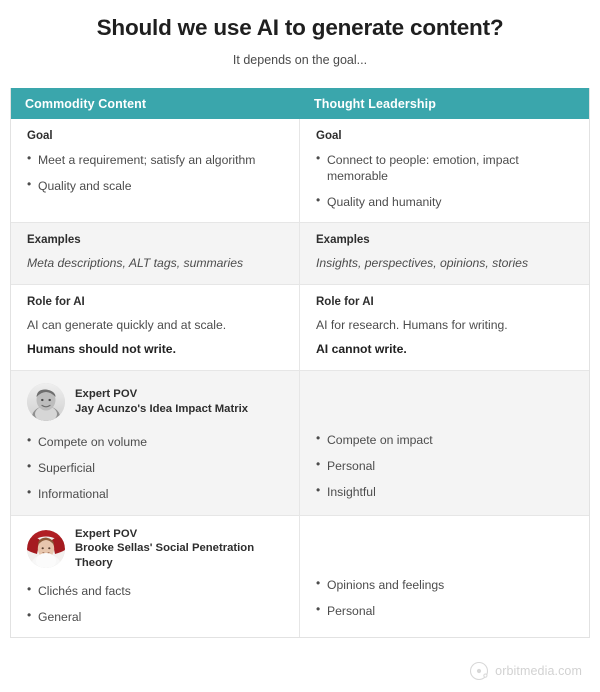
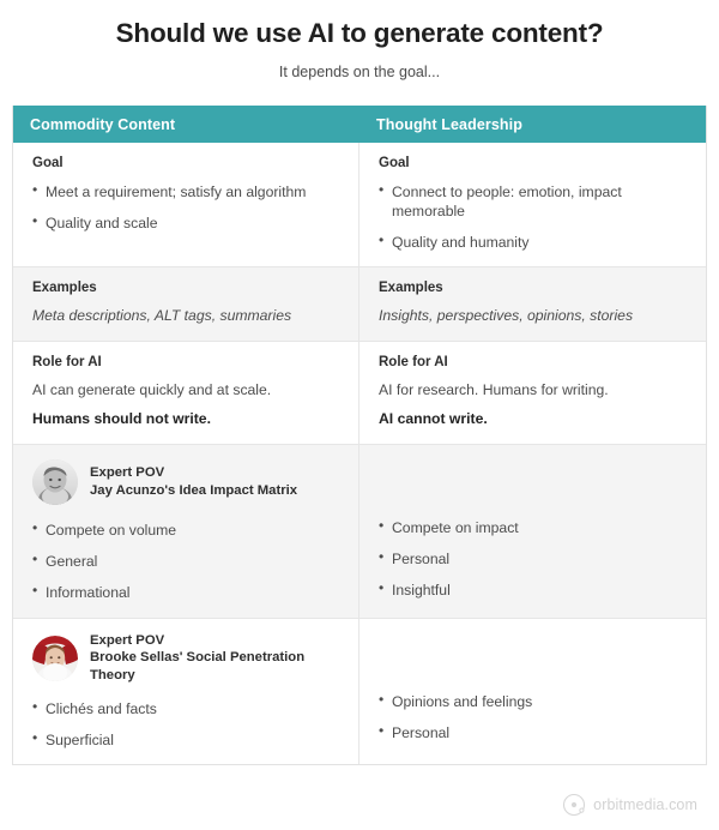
  Should we use AI to generate content?
  It depends on the goal...
  Commodity Content
  Thought Leadership
  Goal
  Meet a requirement; satisfy an algorithm
  Quality and scale
  Goal
  Connect to people: emotion, impact memorable
  Quality and humanity
  Examples
  Meta descriptions, ALT tags, summaries
  Examples
  Insights, perspectives, opinions, stories
  Role for AI
  AI can generate quickly and at scale.
  Humans should not write.
  Role for AI
  AI for research. Humans for writing.
  AI cannot write.
  Expert POV
  Jay Acunzo's Idea Impact Matrix
  Compete on volume
- Superficial
+ General
  Informational
  Compete on impact
  Personal
  Insightful
  Expert POV
  Brooke Sellas' Social Penetration Theory
  Clichés and facts
- General
+ Superficial
  Opinions and feelings
  Personal
  orbitmedia.com
